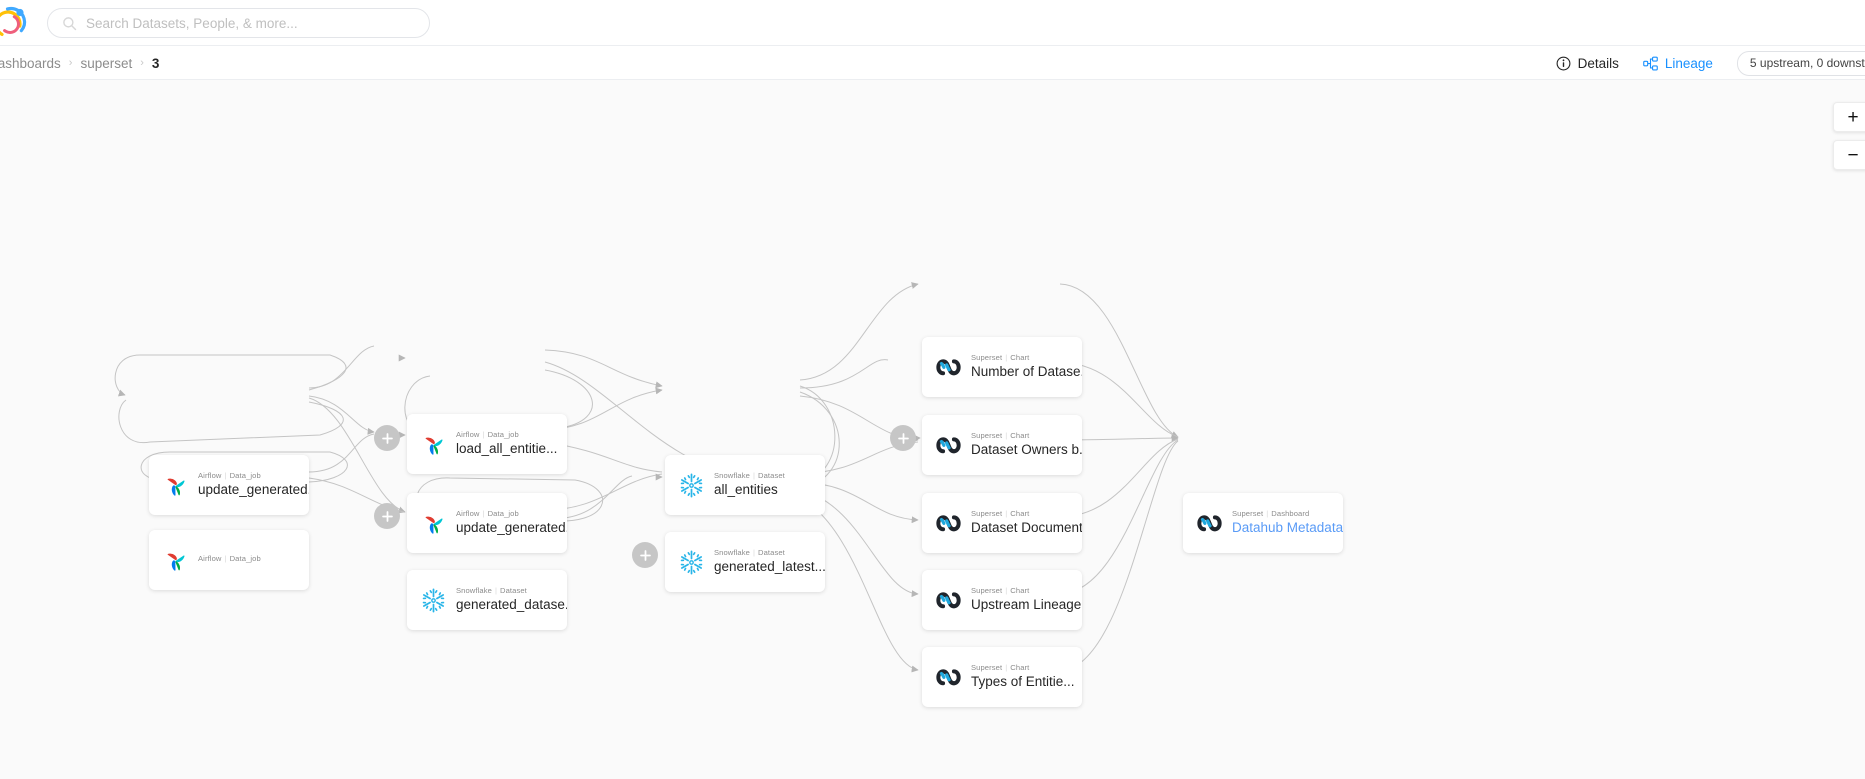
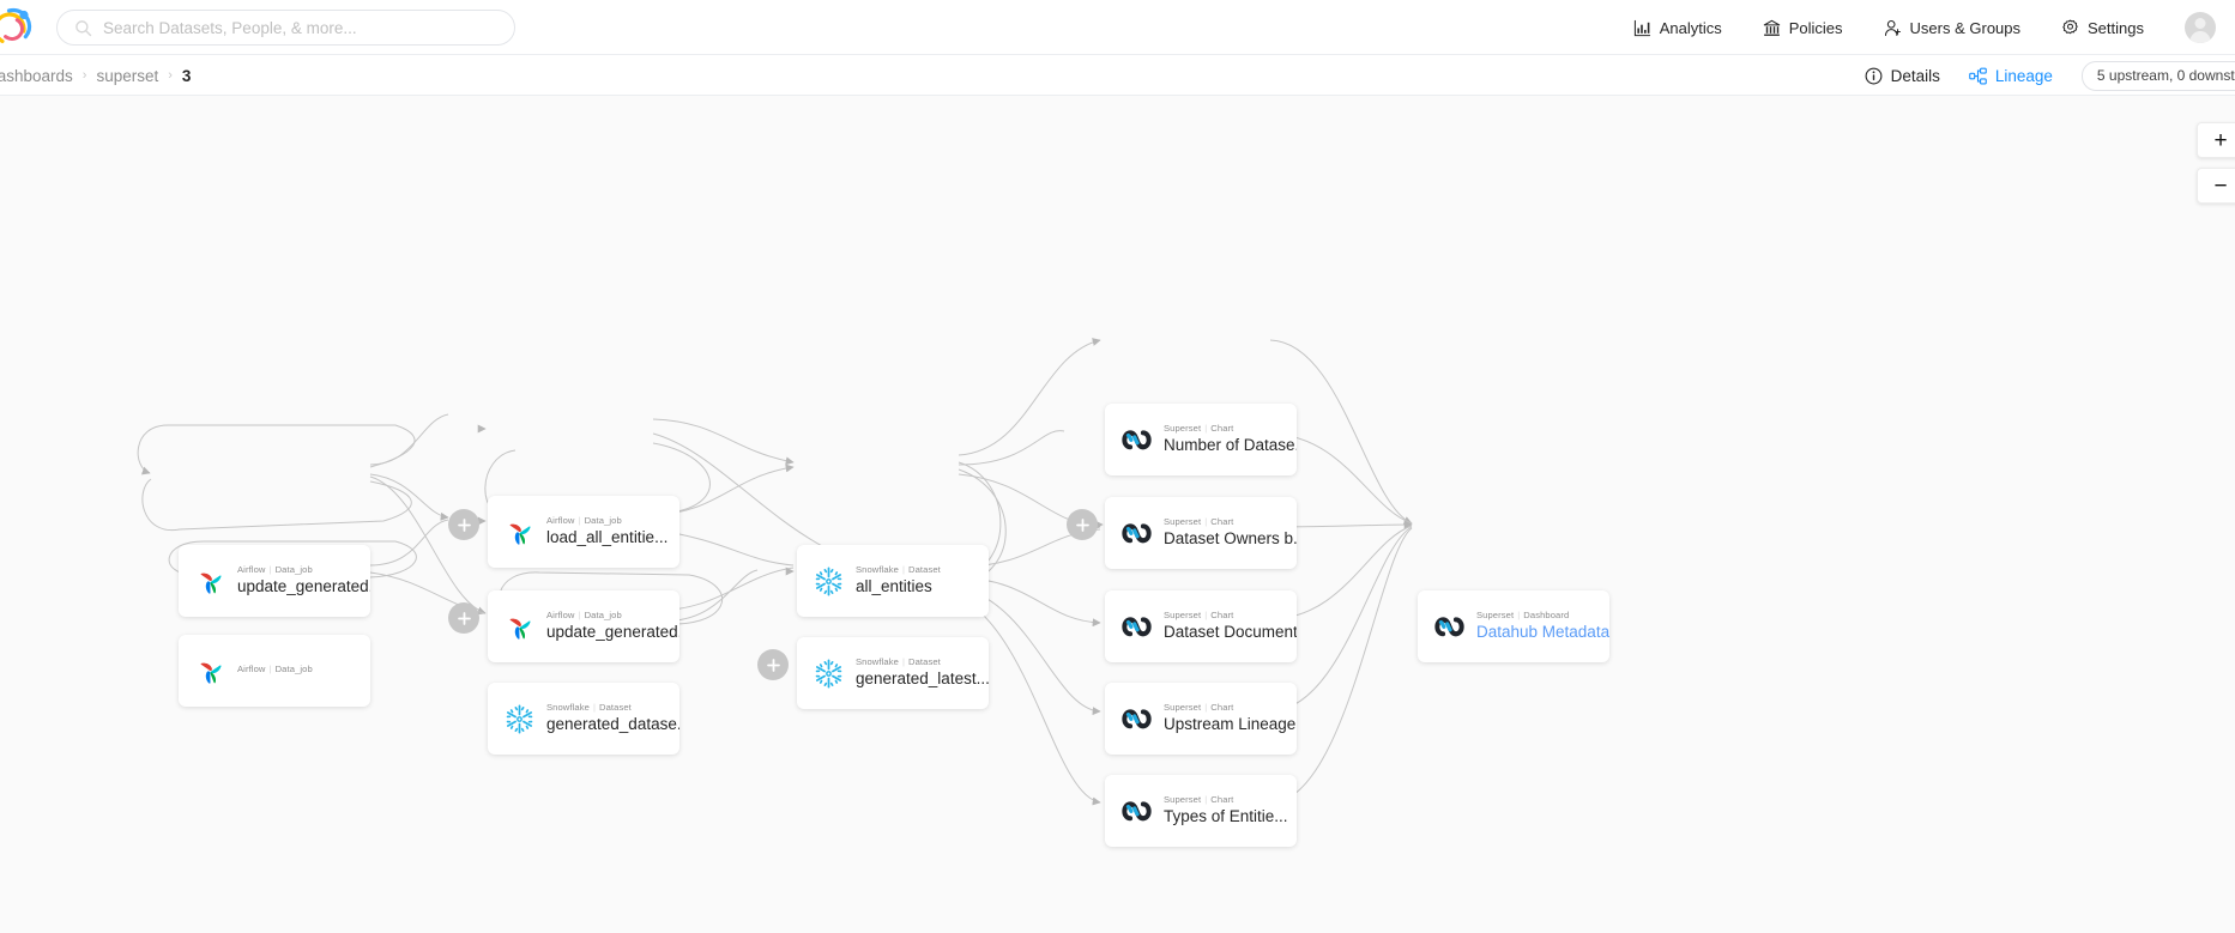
  Search Datasets, People, & more...
+ Analytics
+ Policies
+ Users & Groups
+ Settings
  ashboards
  ›
  superset
  ›
  3
  Details
  Lineage
  5 upstream, 0 downst
  +
  −
  Airflow | Data_job
  update_generated
  Airflow | Data_job
  Airflow | Data_job
  load_all_entitie...
  Airflow | Data_job
  update_generated
  Snowflake Dataset
  generated_datase.
  Snowflake Dataset
  all_entities
  Snowflake Dataset
  generated_latest...
  Superset Chart
  Number of Datase
  Superset Chart
  Dataset Owners b.
  Superset Chart
  Dataset Document
  Superset Chart
  Upstream Lineage
  Superset Chart
  Types of Entitie...
  Superset Dashboard
  Datahub Metadata
